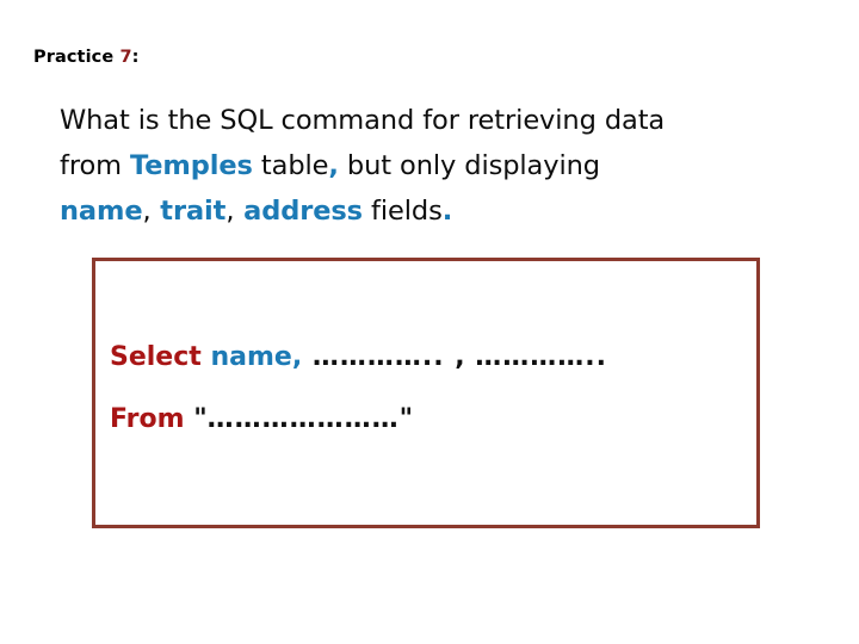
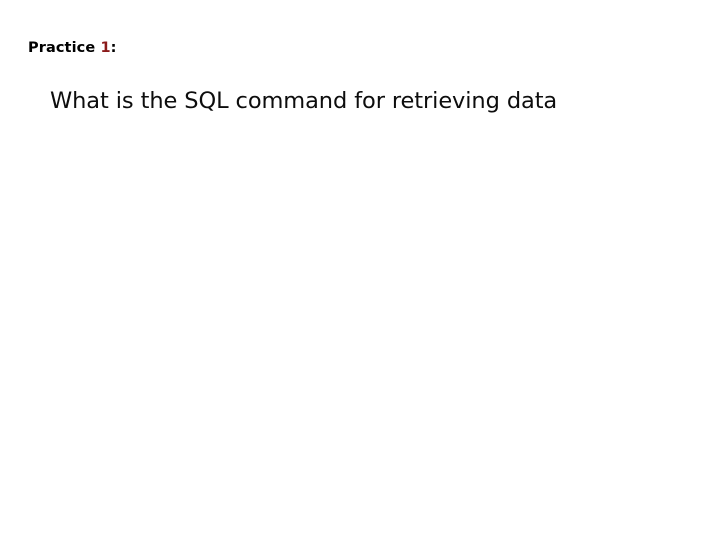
- Practice 7:
+ Practice 1:
  What is the SQL command for retrieving data
- from Temples table, but only displaying
- name, trait, address fields.
- Select name, ………….. , …………..
- From "…………………"
